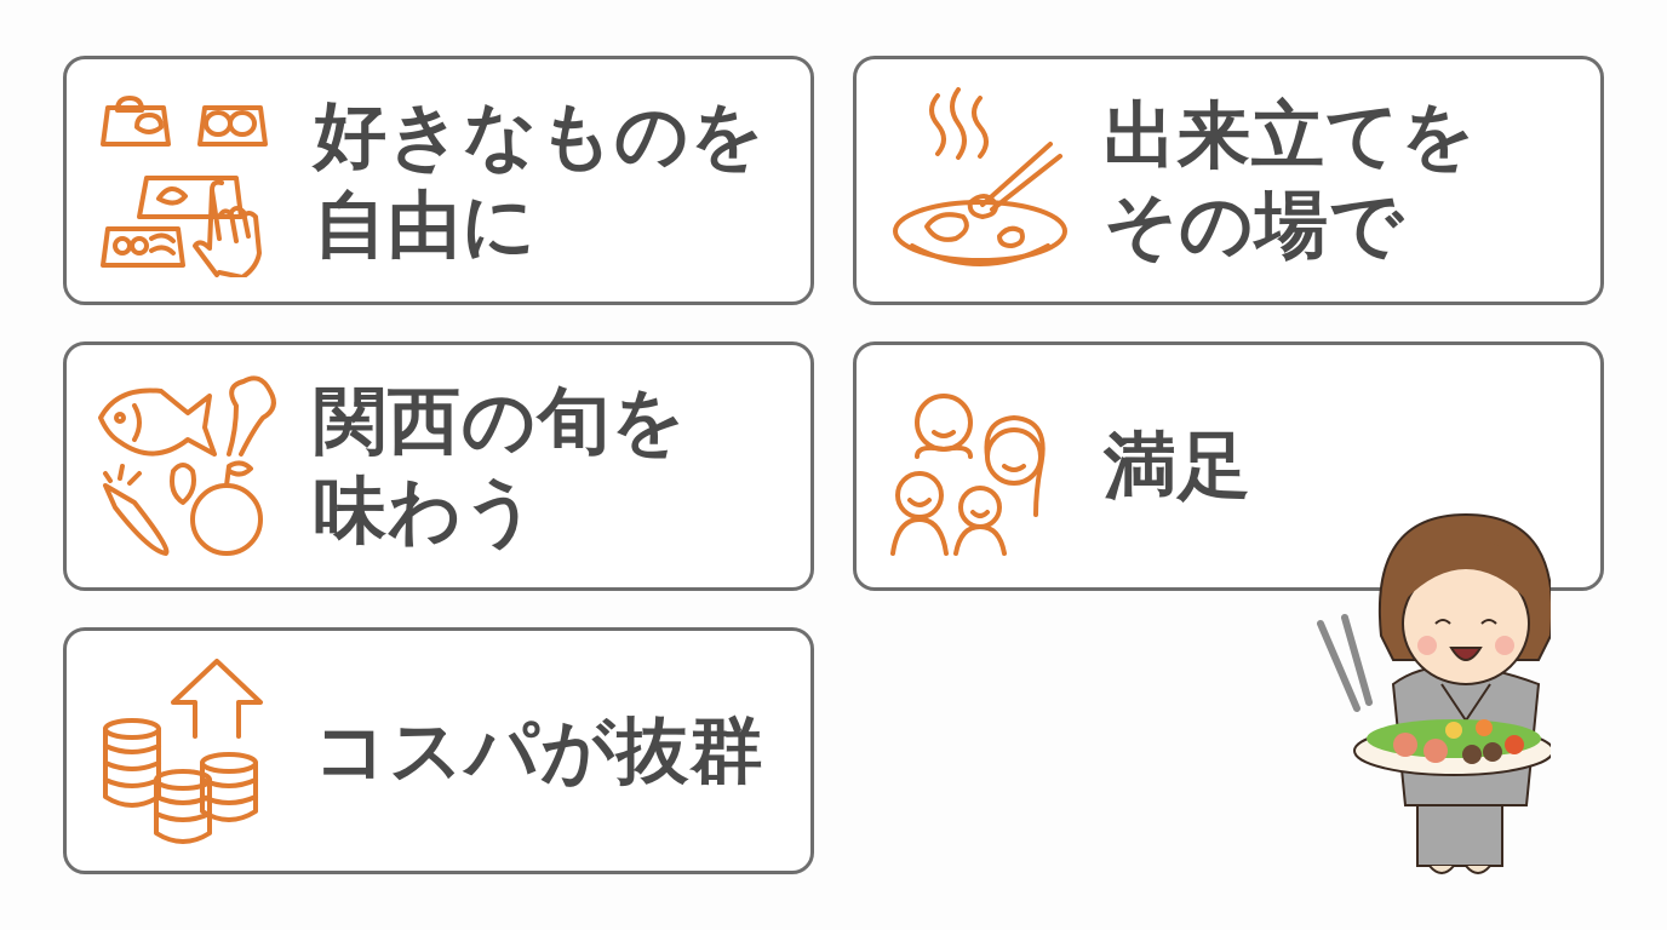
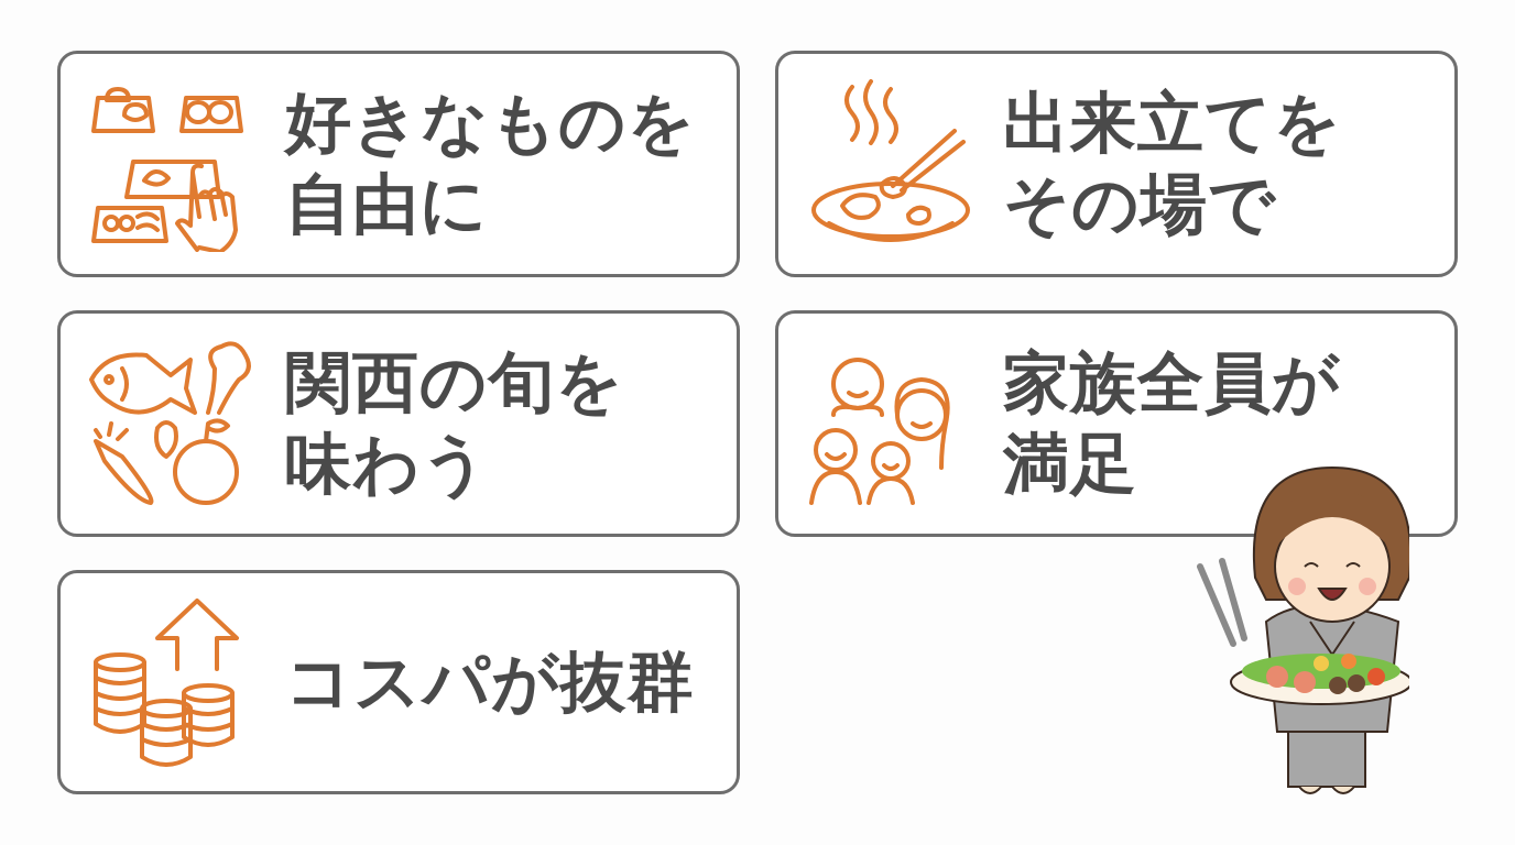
  好きなものを
  自由に
  出来立てを
  その場で
  関西の旬を
  味わう
+ 家族全員が
  満足
  コスパが抜群
